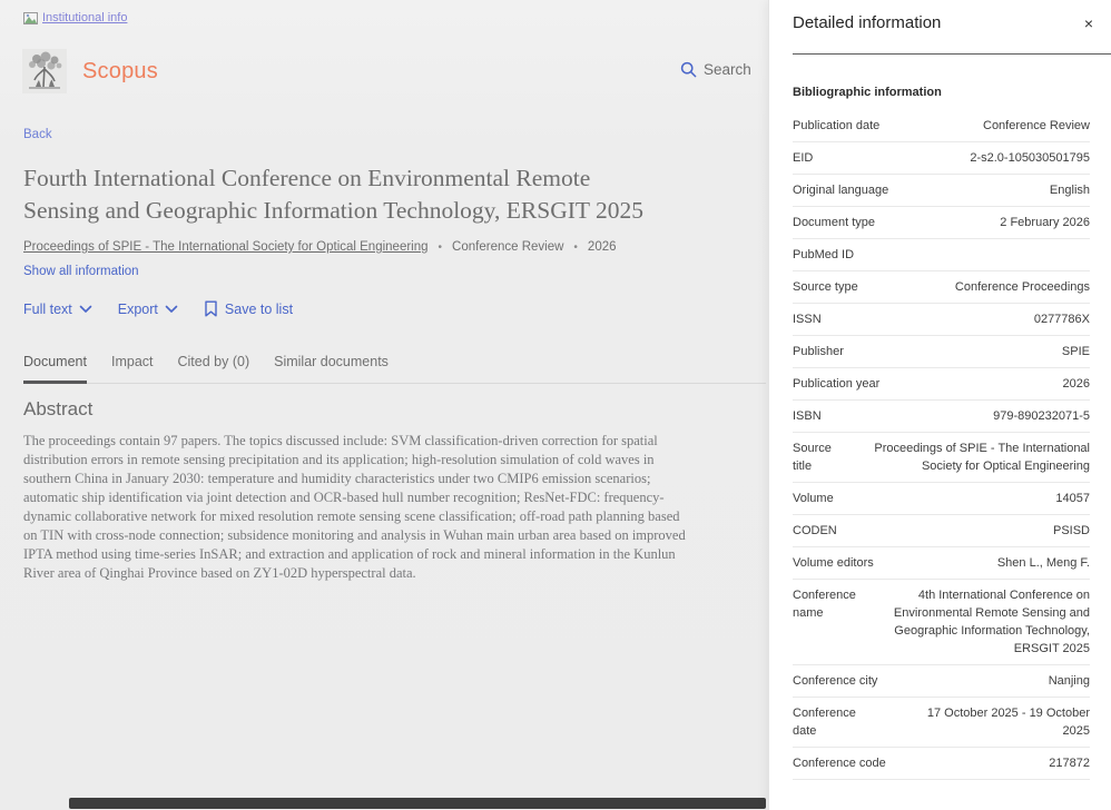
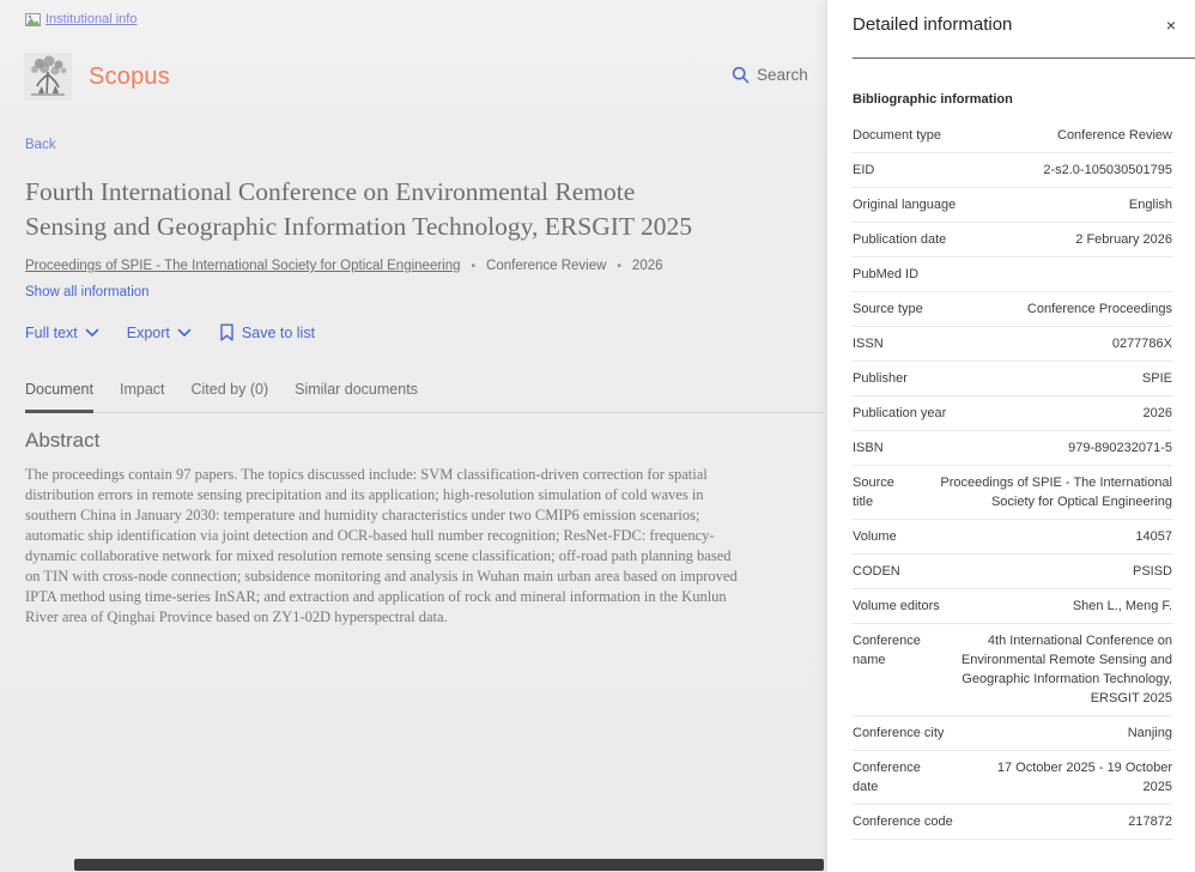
  Institutional info
  Scopus
  Search
  Back
  Fourth International Conference on Environmental Remote
  Sensing and Geographic Information Technology, ERSGIT 2025
  Proceedings of SPIE - The International Society for Optical Engineering
  •
  Conference Review
  •
  2026
  Show all information
  Full text
  Export
  Save to list
  Document
  Impact
  Cited by (0)
  Similar documents
  Abstract
  The proceedings contain 97 papers. The topics discussed include: SVM classification-driven correction for spatial distribution errors in remote sensing precipitation and its application; high-resolution simulation of cold waves in southern China in January 2030: temperature and humidity characteristics under two CMIP6 emission scenarios; automatic ship identification via joint detection and OCR-based hull number recognition; ResNet-FDC: frequency-dynamic collaborative network for mixed resolution remote sensing scene classification; off-road path planning based on TIN with cross-node connection; subsidence monitoring and analysis in Wuhan main urban area based on improved IPTA method using time-series InSAR; and extraction and application of rock and mineral information in the Kunlun River area of Qinghai Province based on ZY1-02D hyperspectral data.
  Detailed information
  ×
  Bibliographic information
- Publication date
+ Document type
  Conference Review
  EID
  2-s2.0-105030501795
  Original language
  English
- Document type
+ Publication date
  2 February 2026
  PubMed ID
  Source type
  Conference Proceedings
  ISSN
  0277786X
  Publisher
  SPIE
  Publication year
  2026
  ISBN
  979-890232071-5
  Source
  title
  Proceedings of SPIE - The International
  Society for Optical Engineering
  Volume
  14057
  CODEN
  PSISD
  Volume editors
  Shen L., Meng F.
  Conference
  name
  4th International Conference on
  Environmental Remote Sensing and
  Geographic Information Technology,
  ERSGIT 2025
  Conference city
  Nanjing
  Conference
  date
  17 October 2025 - 19 October
  2025
  Conference code
  217872
